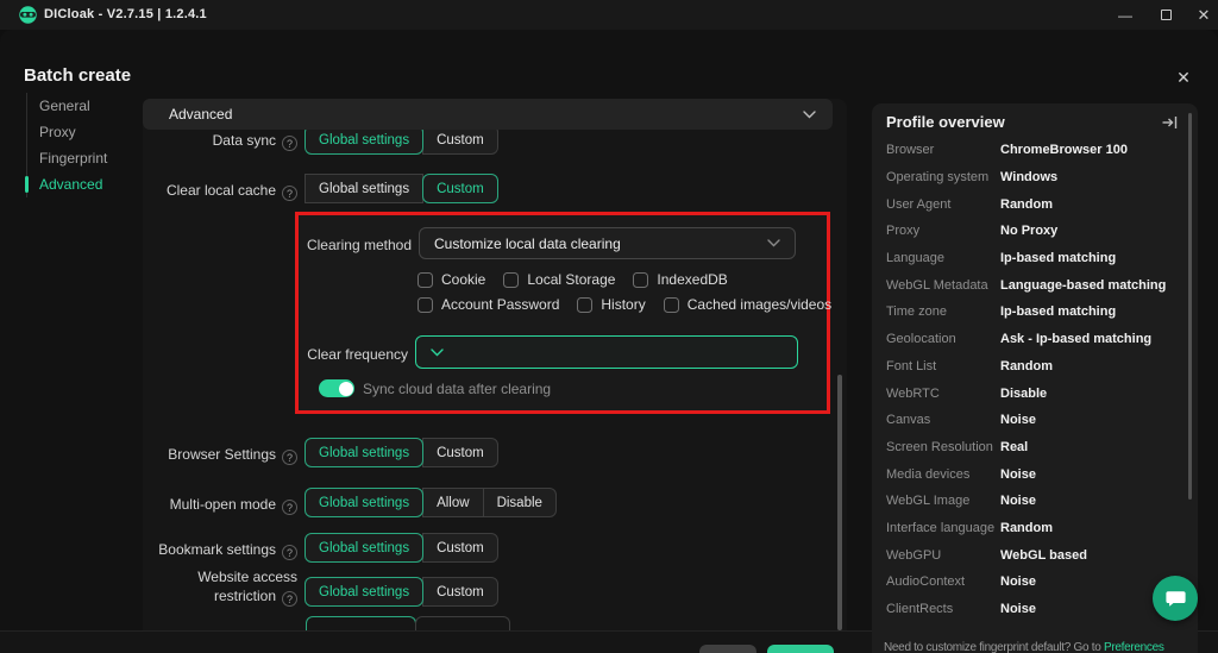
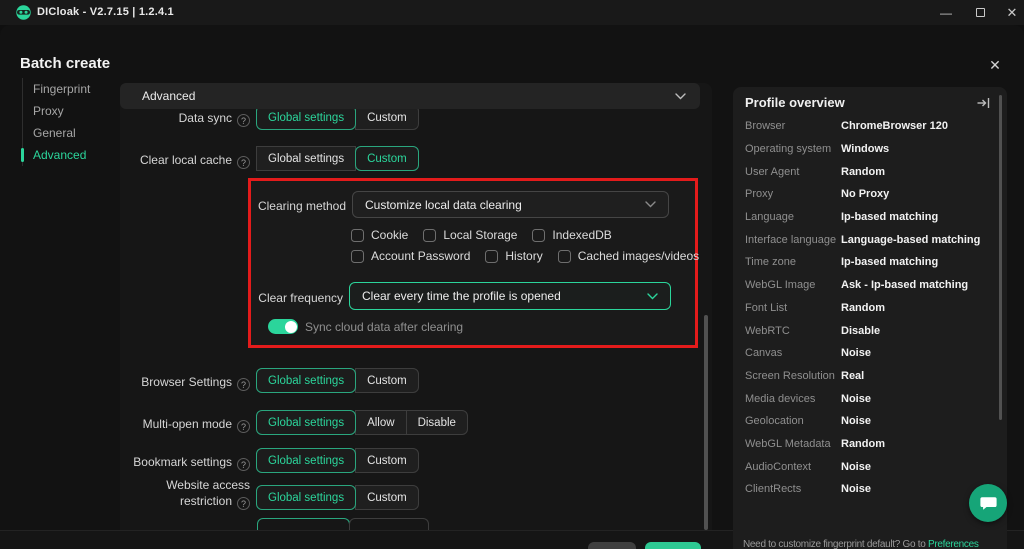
  DICloak - V2.7.15 | 1.2.4.1
  —
  ✕
  Batch create
  ✕
- General
+ Fingerprint
  Proxy
- Fingerprint
+ General
  Advanced
  Advanced
  Data sync ?
  Global settings
  Custom
  Clear local cache ?
  Global settings
  Custom
  Clearing method
  Customize local data clearing
  Cookie
  Local Storage
  IndexedDB
  Account Password
  History
  Cached images/videos
  Clear frequency
+ Clear every time the profile is opened
  Sync cloud data after clearing
  Browser Settings ?
  Global settings
  Custom
  Multi-open mode ?
  Global settings
  Allow
  Disable
  Bookmark settings ?
  Global settings
  Custom
  Website access restriction ?
  Global settings
  Custom
  Profile overview
  Browser
- ChromeBrowser 100
+ ChromeBrowser 120
  Operating system
  Windows
  User Agent
  Random
  Proxy
  No Proxy
  Language
  Ip-based matching
- WebGL Metadata
+ Interface language
  Language-based matching
  Time zone
  Ip-based matching
- Geolocation
+ WebGL Image
  Ask - Ip-based matching
  Font List
  Random
  WebRTC
  Disable
  Canvas
  Noise
  Screen Resolution
  Real
  Media devices
  Noise
- WebGL Image
+ Geolocation
  Noise
- Interface language
+ WebGL Metadata
  Random
- WebGPU
- WebGL based
  AudioContext
  Noise
  ClientRects
  Noise
  Need to customize fingerprint default? Go to Preferences
